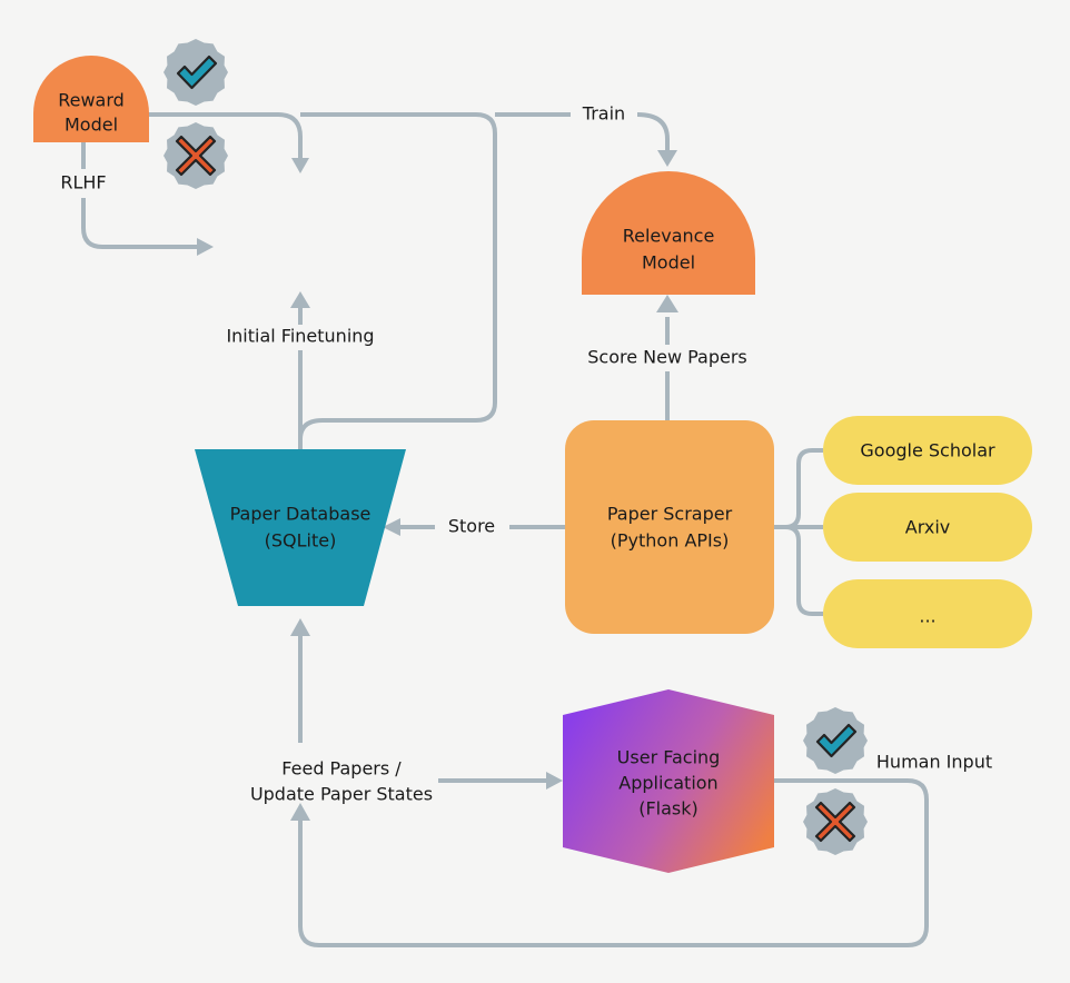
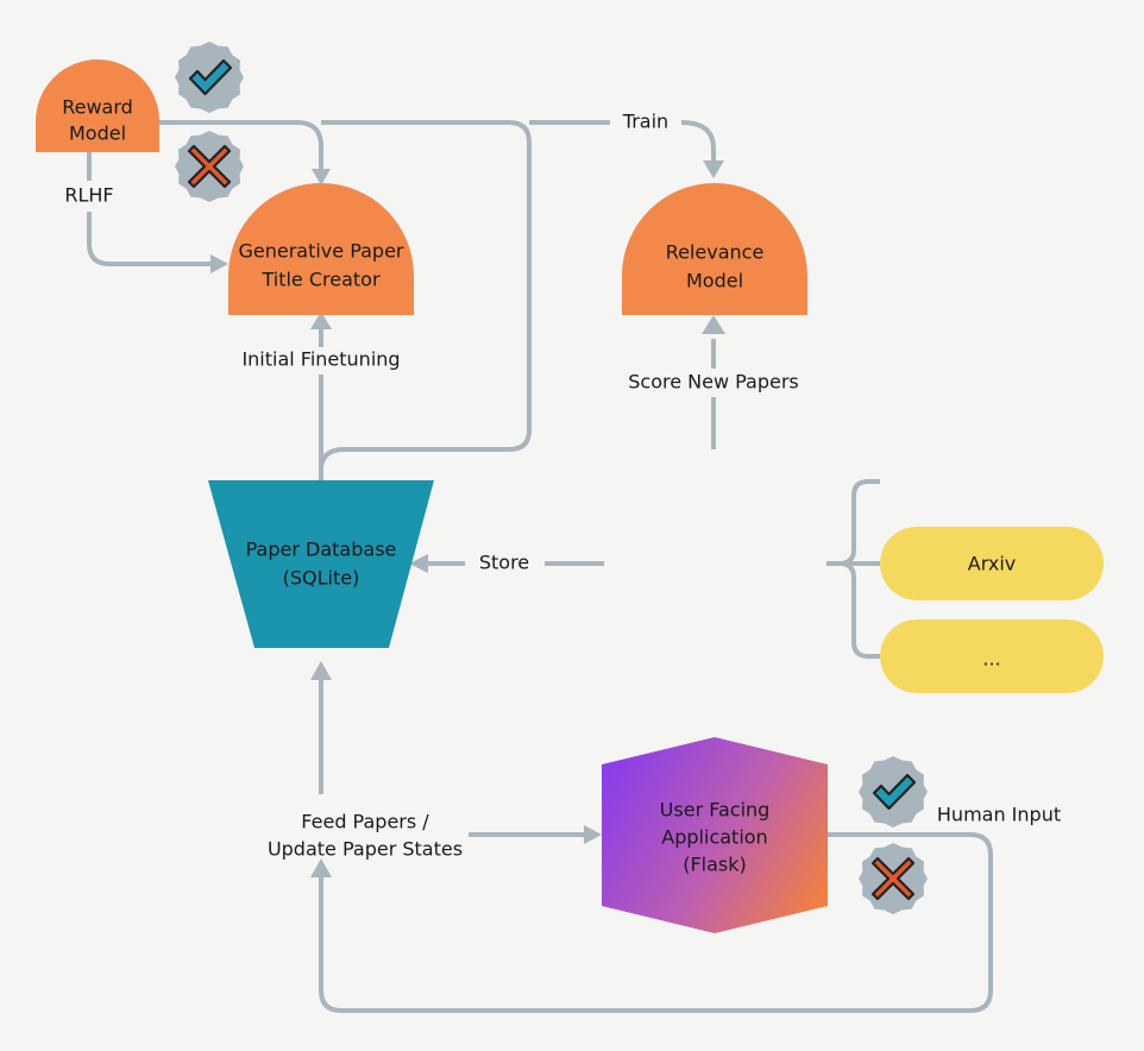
  Reward
  Model
+ Generative Paper
+ Title Creator
  Relevance
  Model
  Paper Database
  (SQLite)
- Paper Scraper
- (Python APIs)
- Google Scholar
  Arxiv
  ...
  User Facing
  Application
  (Flask)
  RLHF
  Train
  Initial Finetuning
  Score New Papers
  Store
  Feed Papers /
  Update Paper States
  Human Input
